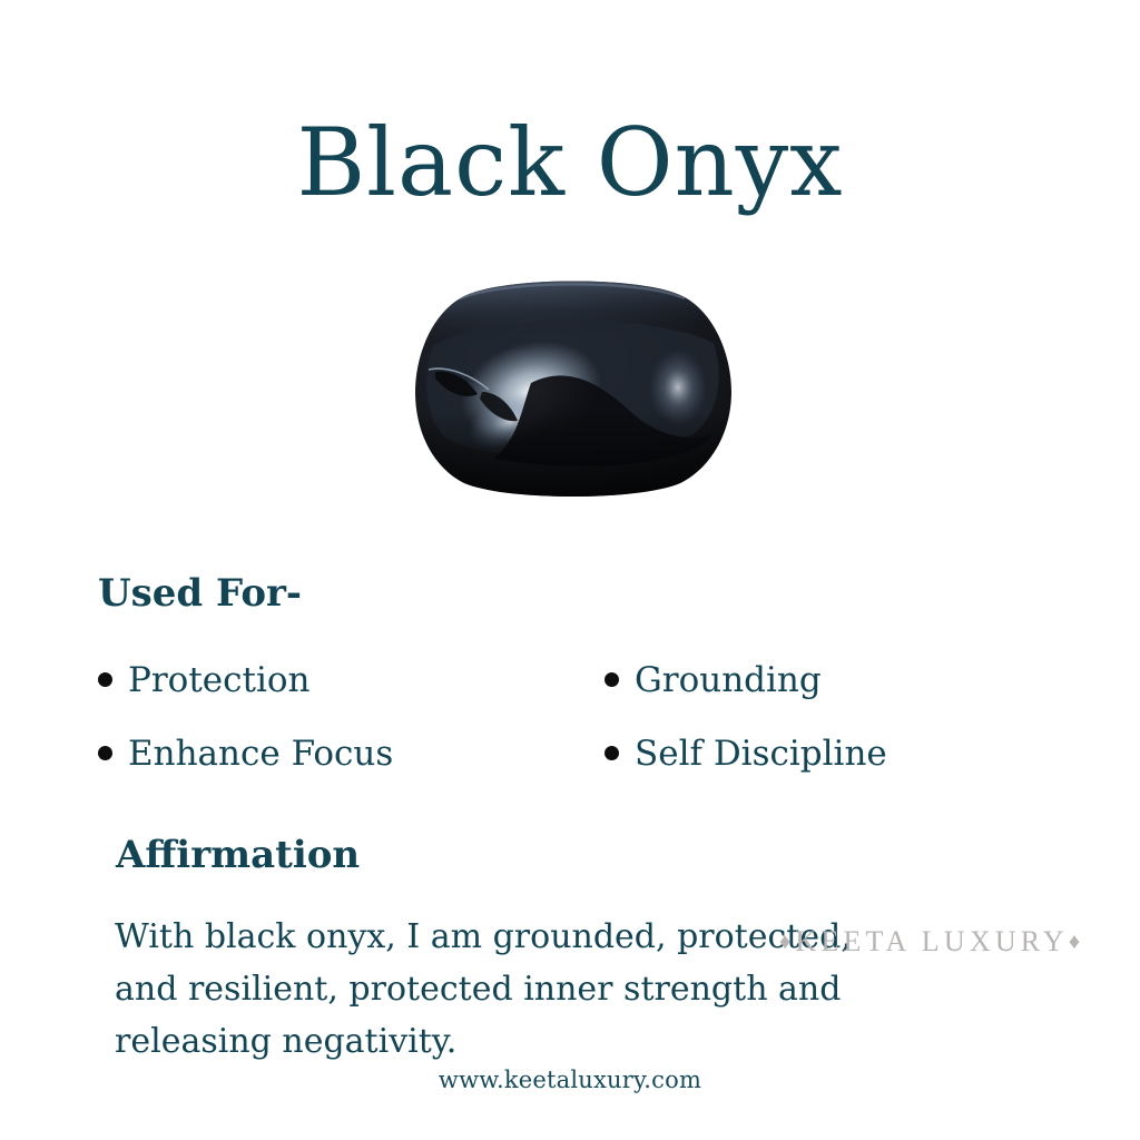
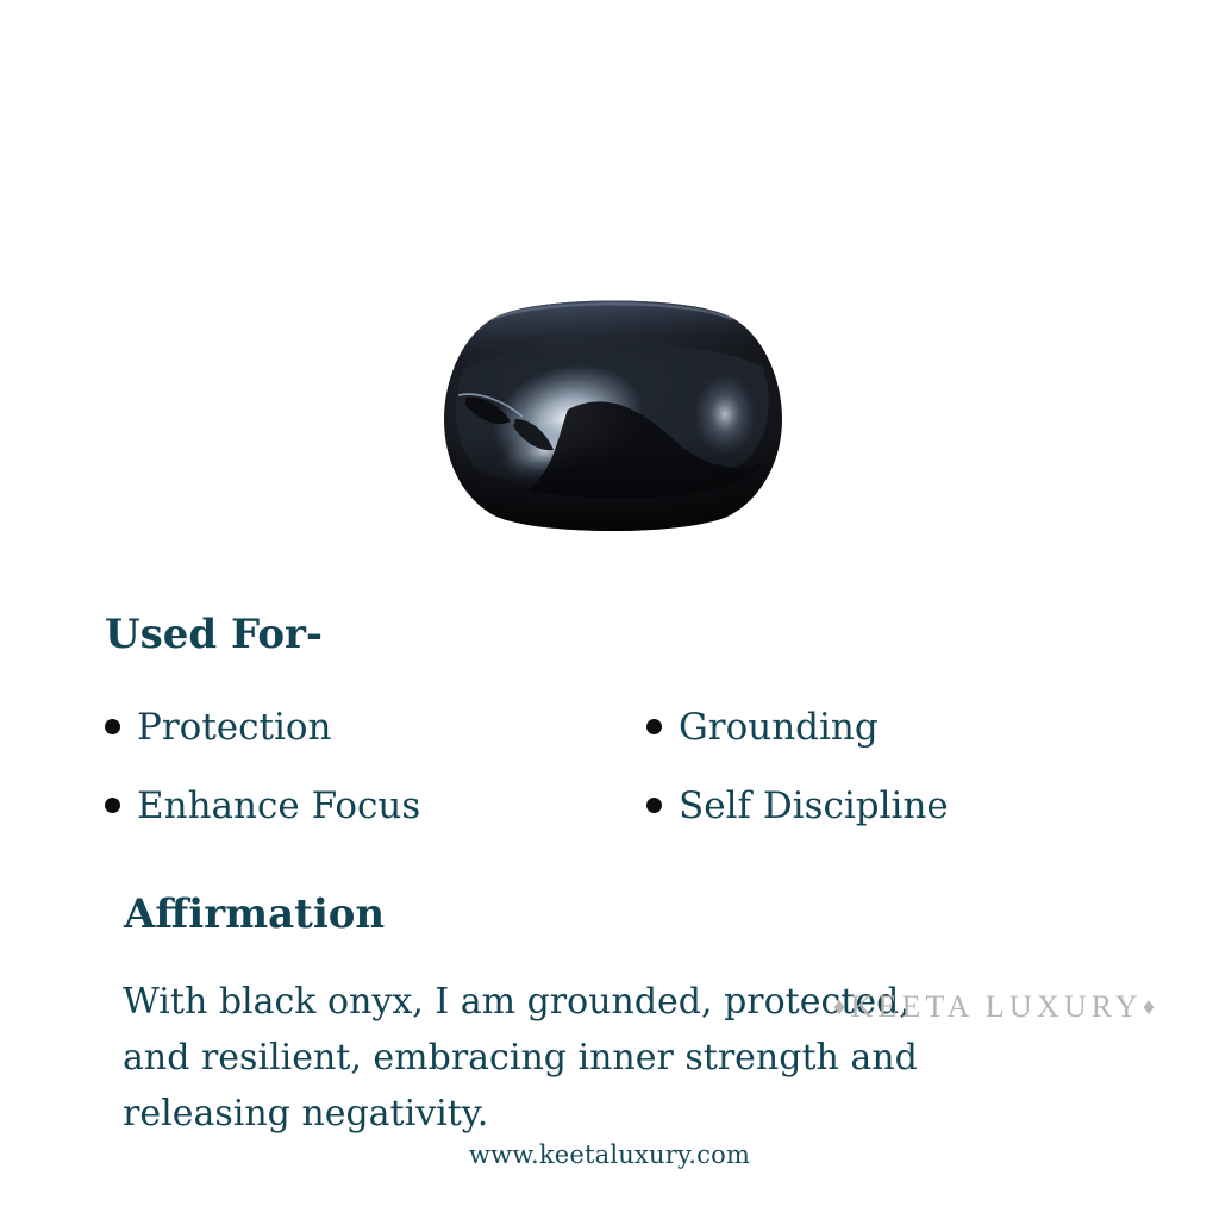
- Black Onyx
  Used For-
  Protection
  Grounding
  Enhance Focus
  Self Discipline
  Affirmation
- With black onyx, I am grounded, protected, and resilient, protected inner strength and releasing negativity.
+ With black onyx, I am grounded, protected, and resilient, embracing inner strength and releasing negativity.
  ♦KEETA LUXURY♦
  www.keetaluxury.com
